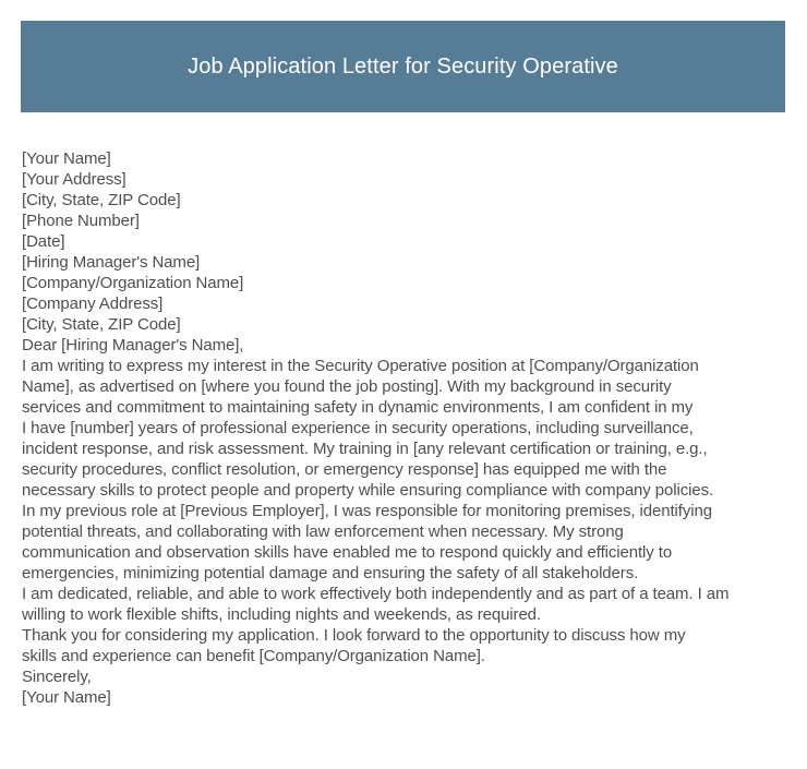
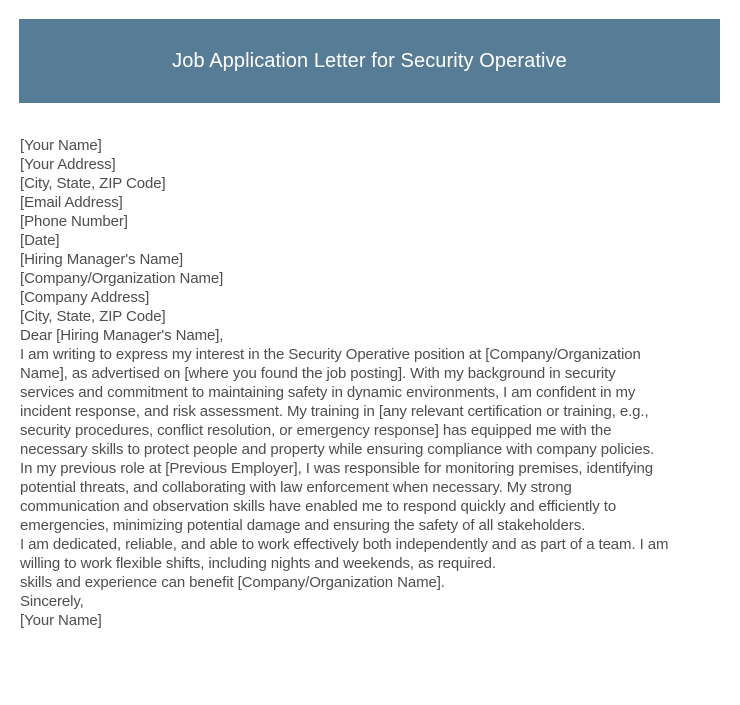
  Job Application Letter for Security Operative
  [Your Name]
  [Your Address]
  [City, State, ZIP Code]
+ [Email Address]
  [Phone Number]
  [Date]
  [Hiring Manager's Name]
  [Company/Organization Name]
  [Company Address]
  [City, State, ZIP Code]
  Dear [Hiring Manager's Name],
  I am writing to express my interest in the Security Operative position at [Company/Organization
  Name], as advertised on [where you found the job posting]. With my background in security
  services and commitment to maintaining safety in dynamic environments, I am confident in my
- I have [number] years of professional experience in security operations, including surveillance,
  incident response, and risk assessment. My training in [any relevant certification or training, e.g.,
  security procedures, conflict resolution, or emergency response] has equipped me with the
  necessary skills to protect people and property while ensuring compliance with company policies.
  In my previous role at [Previous Employer], I was responsible for monitoring premises, identifying
  potential threats, and collaborating with law enforcement when necessary. My strong
  communication and observation skills have enabled me to respond quickly and efficiently to
  emergencies, minimizing potential damage and ensuring the safety of all stakeholders.
  I am dedicated, reliable, and able to work effectively both independently and as part of a team. I am
  willing to work flexible shifts, including nights and weekends, as required.
- Thank you for considering my application. I look forward to the opportunity to discuss how my
  skills and experience can benefit [Company/Organization Name].
  Sincerely,
  [Your Name]
